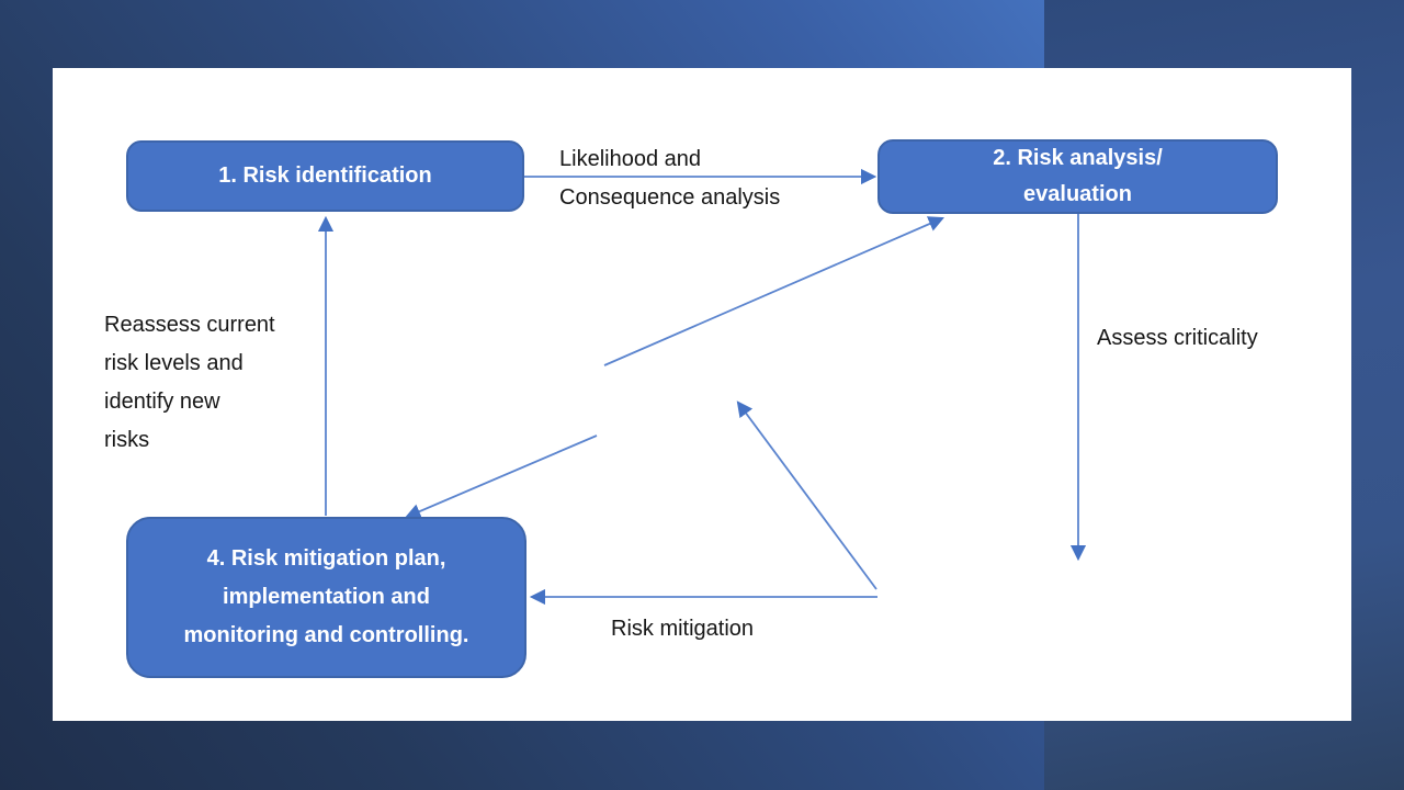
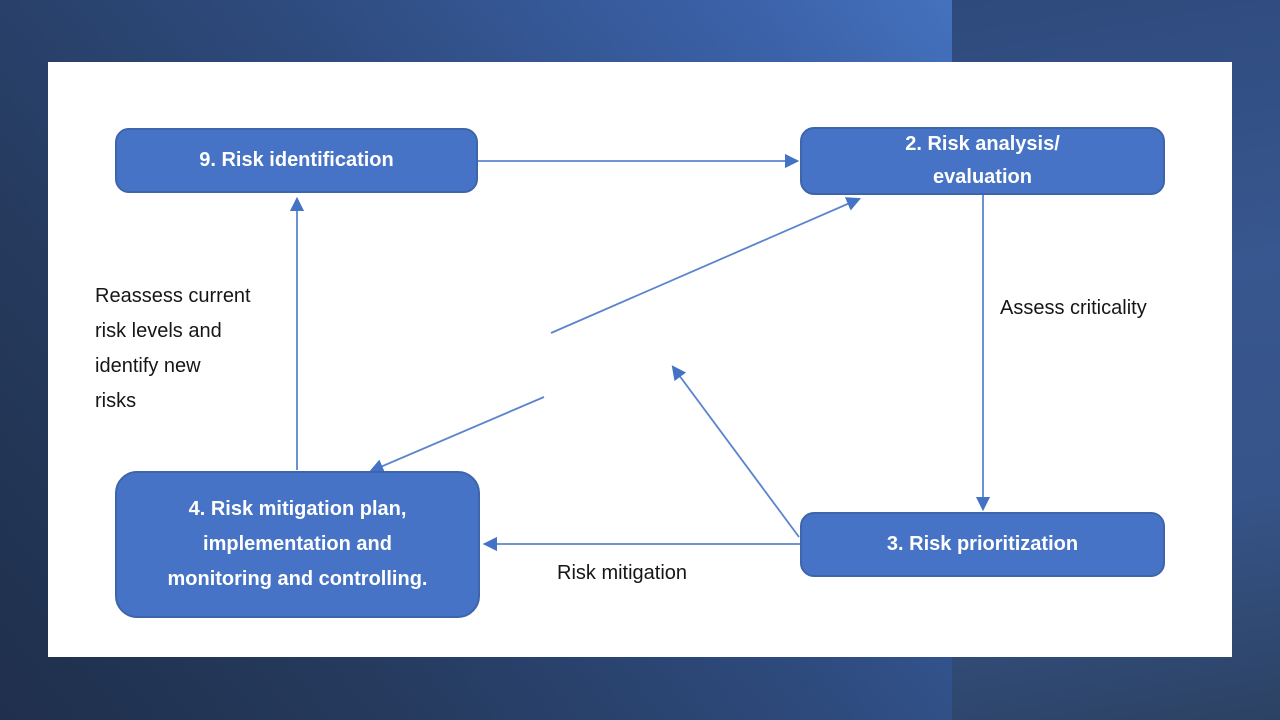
- 1. Risk identification
+ 9. Risk identification
  2. Risk analysis/
  evaluation
+ 3. Risk prioritization
  4. Risk mitigation plan,
  implementation and
  monitoring and controlling.
- Likelihood and
- Consequence analysis
  Assess criticality
  Risk mitigation
  Reassess current
  risk levels and
  identify new
  risks
